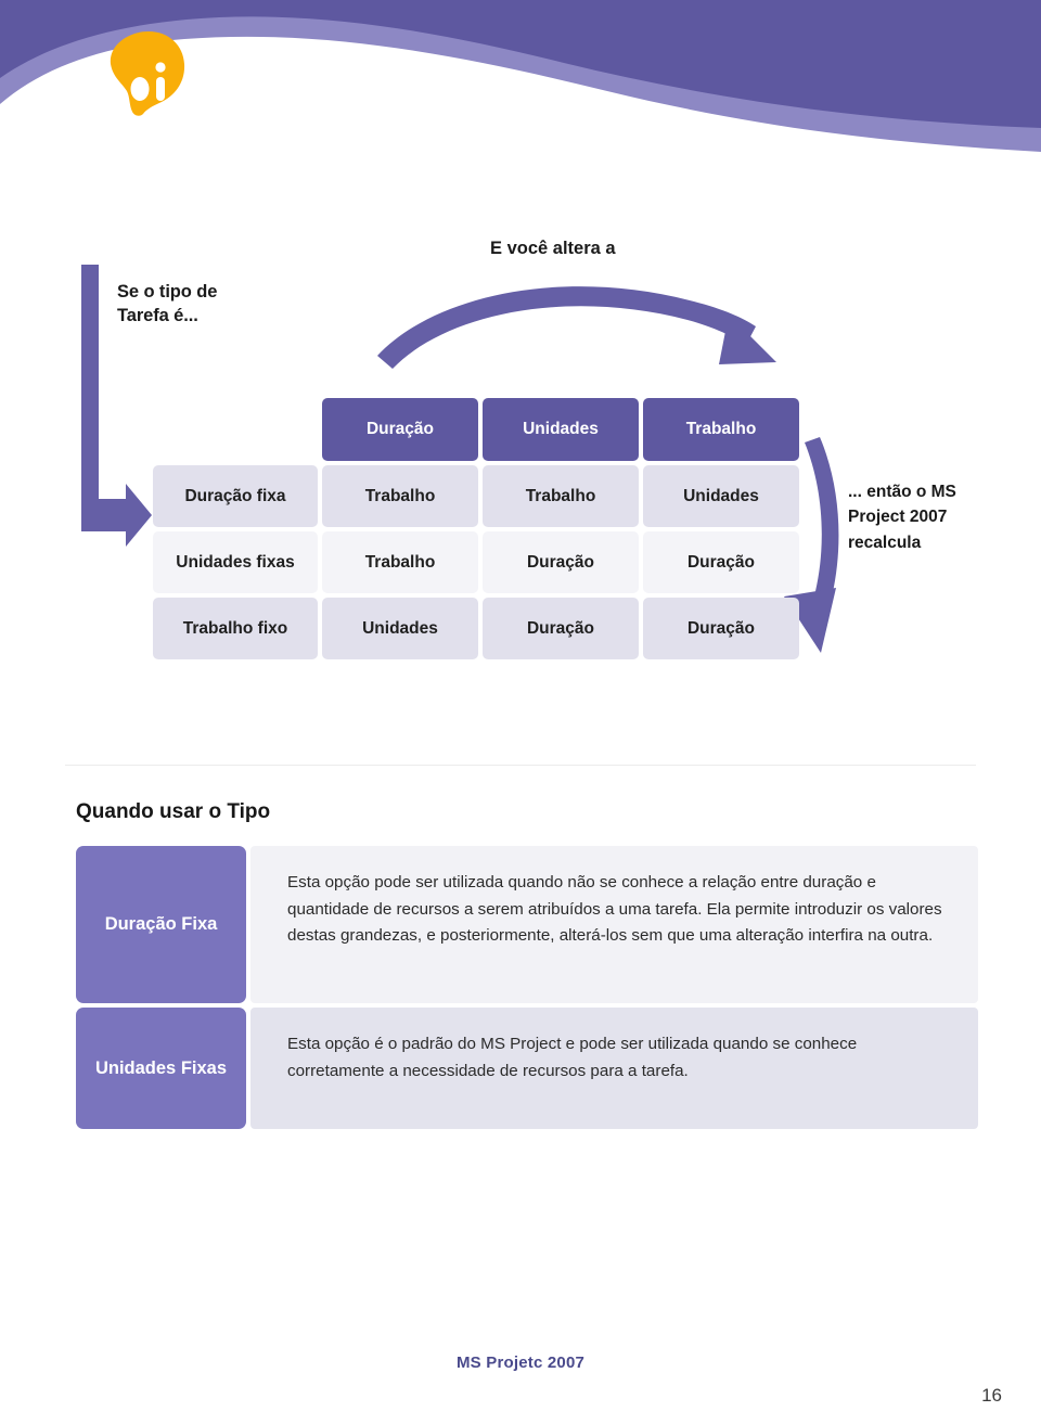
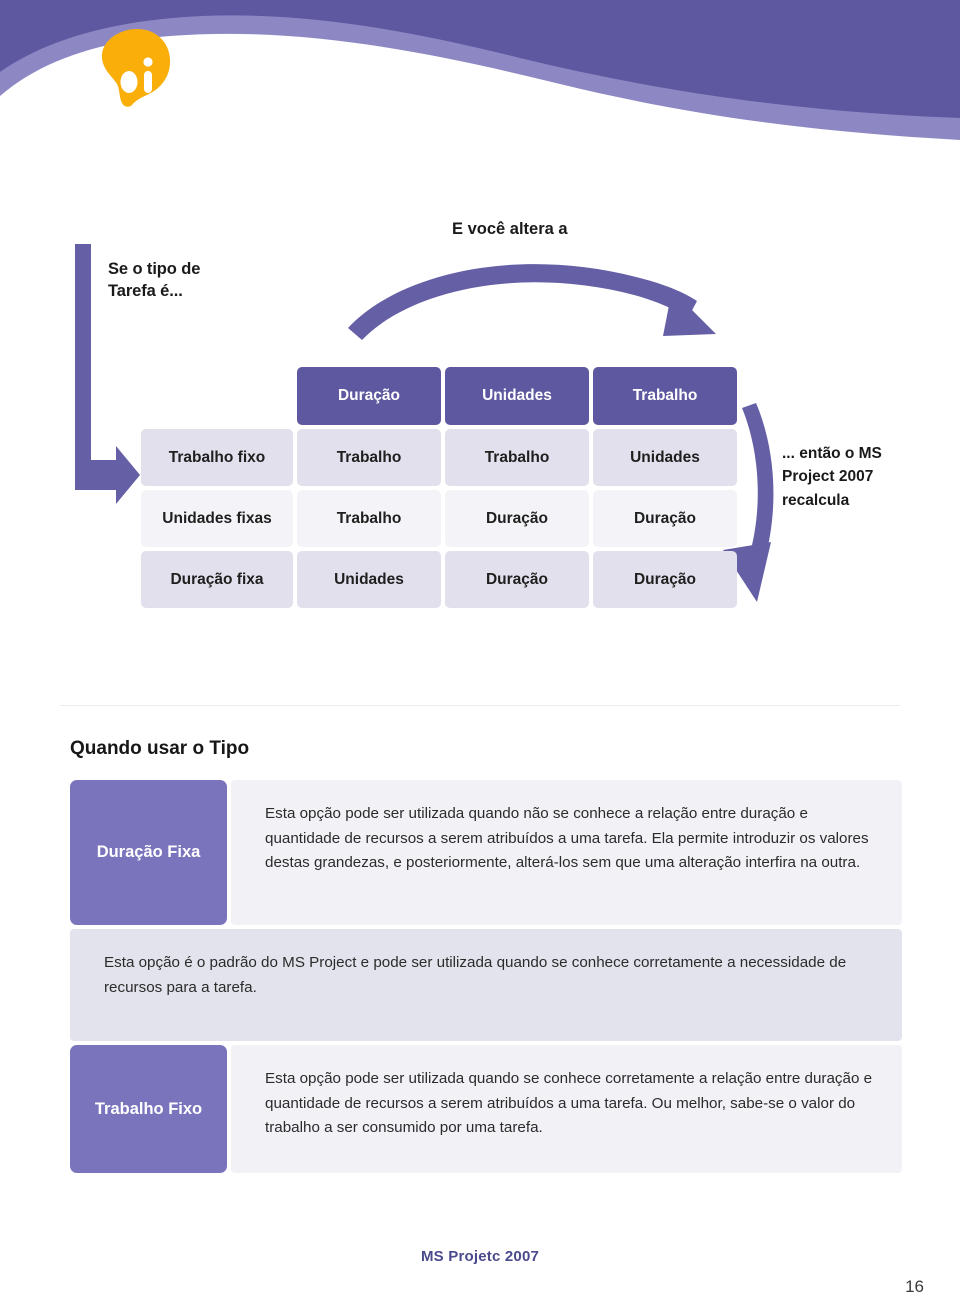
  Se o tipo de
  Tarefa é...
  E você altera a
  ... então o MS
  Project 2007
  recalcula
  Duração
  Unidades
  Trabalho
- Duração fixa
+ Trabalho fixo
  Trabalho
  Trabalho
  Unidades
  Unidades fixas
  Trabalho
  Duração
  Duração
- Trabalho fixo
+ Duração fixa
  Unidades
  Duração
  Duração
  Quando usar o Tipo
  Duração Fixa
  Esta opção pode ser utilizada quando não se conhece a relação entre duração e quantidade de recursos a serem atribuídos a uma tarefa. Ela permite introduzir os valores destas grandezas, e posteriormente, alterá-los sem que uma alteração interfira na outra.
- Unidades Fixas
  Esta opção é o padrão do MS Project e pode ser utilizada quando se conhece corretamente a necessidade de recursos para a tarefa.
+ Trabalho Fixo
+ Esta opção pode ser utilizada quando se conhece corretamente a relação entre duração e quantidade de recursos a serem atribuídos a uma tarefa. Ou melhor, sabe-se o valor do trabalho a ser consumido por uma tarefa.
  MS Projetc 2007
  16
